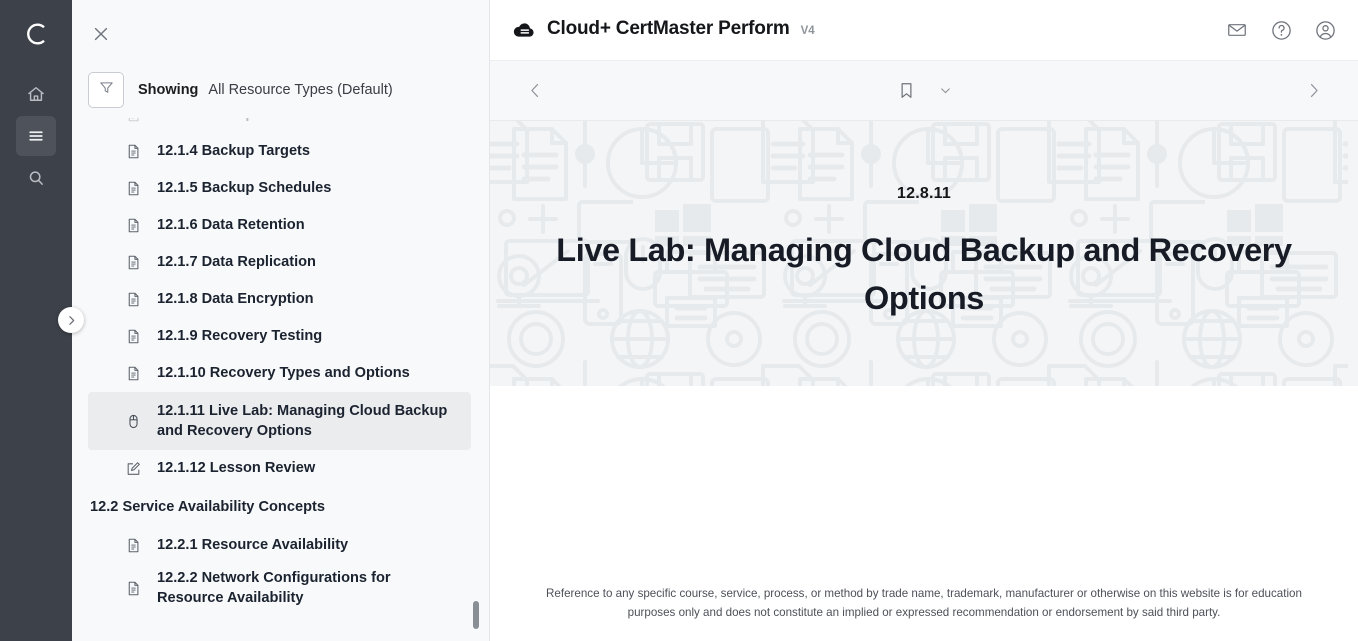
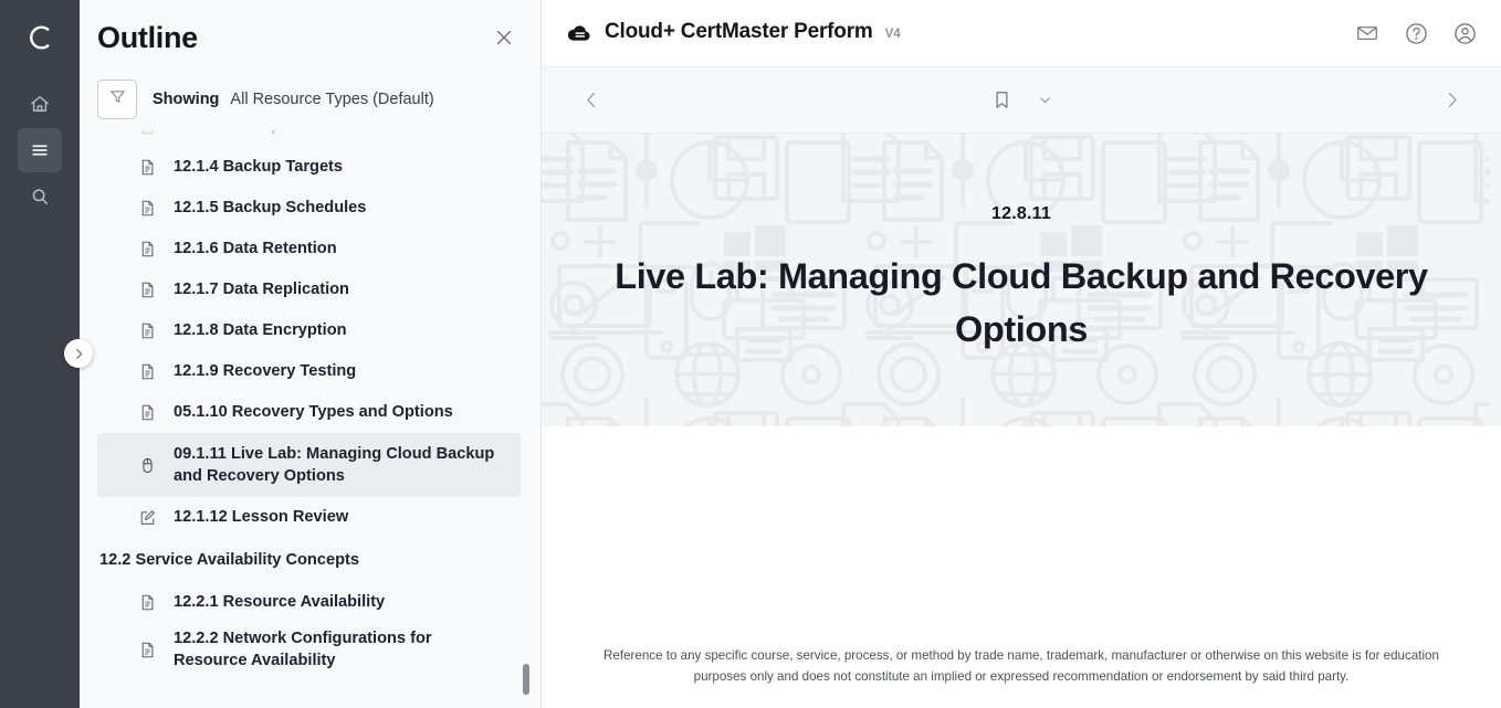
+ Outline
  Showing
  All Resource Types (Default)
  12.1.4 Backup Targets
  12.1.5 Backup Schedules
  12.1.6 Data Retention
  12.1.7 Data Replication
  12.1.8 Data Encryption
  12.1.9 Recovery Testing
- 12.1.10 Recovery Types and Options
+ 05.1.10 Recovery Types and Options
- 12.1.11 Live Lab: Managing Cloud Backup and Recovery Options
+ 09.1.11 Live Lab: Managing Cloud Backup and Recovery Options
  12.1.12 Lesson Review
  12.2 Service Availability Concepts
  12.2.1 Resource Availability
  12.2.2 Network Configurations for Resource Availability
  Cloud+ CertMaster Perform
  V4
  12.8.11
  Live Lab: Managing Cloud Backup and Recovery Options
  Reference to any specific course, service, process, or method by trade name, trademark, manufacturer or otherwise on this website is for education purposes only and does not constitute an implied or expressed recommendation or endorsement by said third party.
